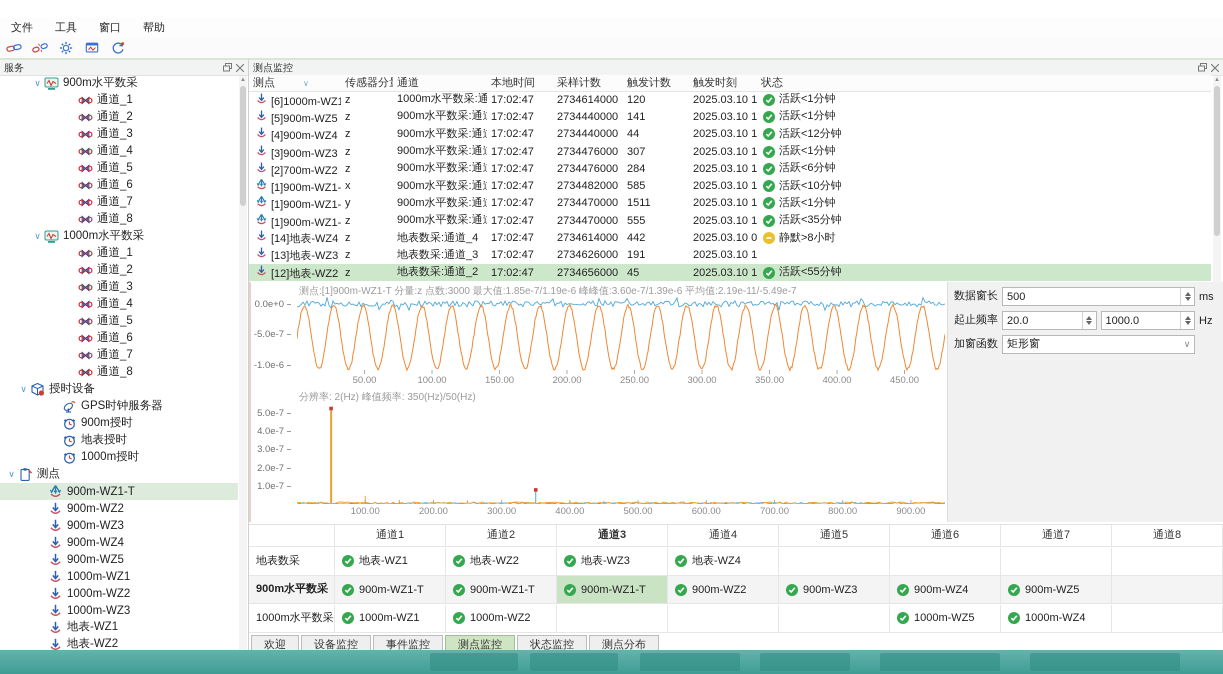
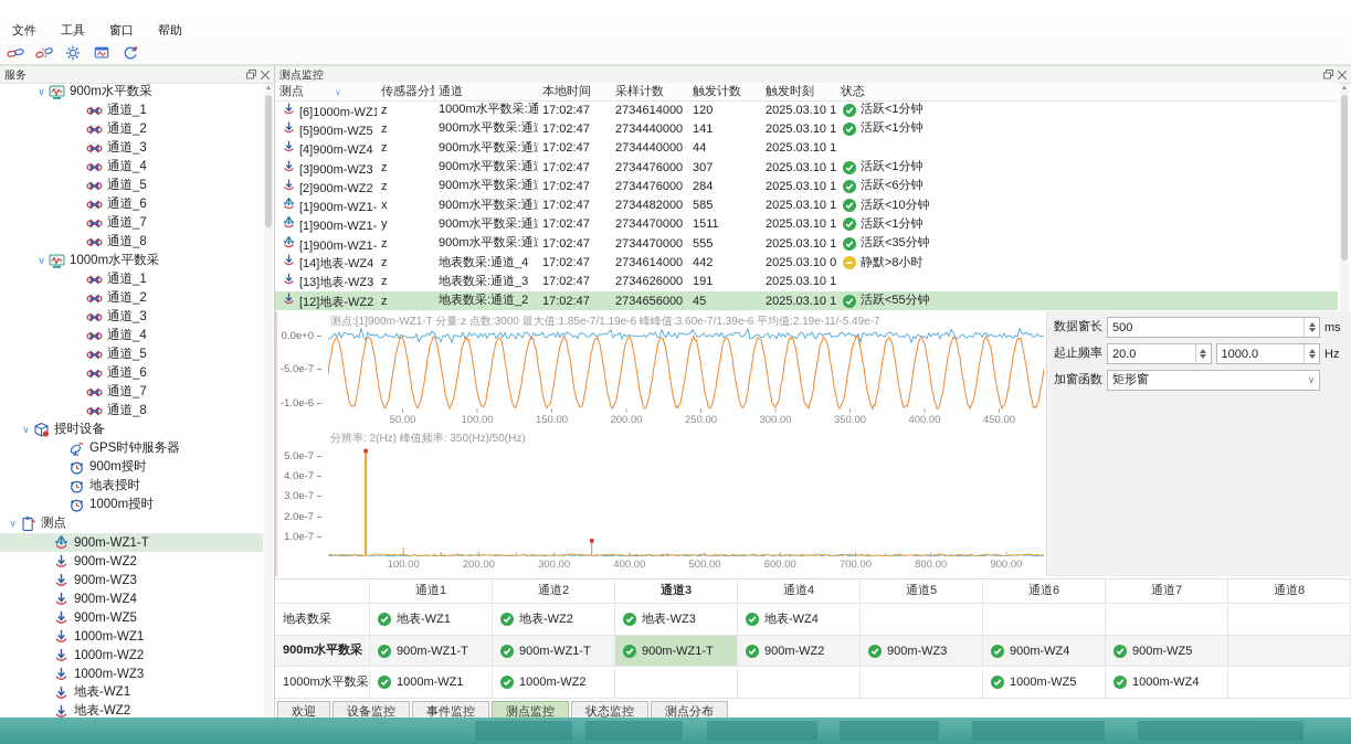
  文件
  工具
  窗口
  帮助
  服务
  ∨
  900m水平数采
  通道_1
  通道_2
  通道_3
  通道_4
  通道_5
  通道_6
  通道_7
  通道_8
  ∨
  1000m水平数采
  通道_1
  通道_2
  通道_3
  通道_4
  通道_5
  通道_6
  通道_7
  通道_8
  ∨
  授时设备
  GPS时钟服务器
  900m授时
  地表授时
  1000m授时
  ∨
  测点
  900m-WZ1-T
  900m-WZ2
  900m-WZ3
  900m-WZ4
  900m-WZ5
  1000m-WZ1
  1000m-WZ2
  1000m-WZ3
  地表-WZ1
  地表-WZ2
  测点监控
  测点 ∨
  传感器分
  通道
  本地时间
  采样计数
  触发计数
  触发时刻
  状态
  [6]1000m-WZ1
  z
  1000m水平数采:通
  17:02:47
  2734614000
  120
  活跃<1分钟
  [5]900m-WZ5
  z
  900m水平数采:通
  17:02:47
  2734440000
  141
  活跃<1分钟
  [4]900m-WZ4
  z
  900m水平数采:通
  17:02:47
  2734440000
  44
- 活跃<12分钟
  [3]900m-WZ3
  z
  900m水平数采:通
  17:02:47
  2734476000
  307
  活跃<1分钟
- [2]700m-WZ2
+ [2]900m-WZ2
  z
  900m水平数采:通
  17:02:47
  2734476000
  284
  活跃<6分钟
  [1]900m-WZ1-
  x
  900m水平数采:通
  17:02:47
  2734482000
  585
  活跃<10分钟
  [1]900m-WZ1-
  y
  900m水平数采:通
  17:02:47
  2734470000
  1511
  活跃<1分钟
  [1]900m-WZ1-
  z
  900m水平数采:通
  17:02:47
  2734470000
  555
  活跃<35分钟
  [14]地表-WZ4
  z
  地表数采:通道_4
  17:02:47
  2734614000
  442
  静默>8小时
  [13]地表-WZ3
  z
  地表数采:通道_3
  17:02:47
  2734626000
  191
  [12]地表-WZ2
  z
  地表数采:通道_2
  17:02:47
  2734656000
  45
  活跃<55分钟
  测点:[1]900m-WZ1-T 分量:z 点数:3000 最大值:1.85e-7/1.19e-6 峰峰值:3.60e-7/1.39e-6 平均值:2.19e-11/-5.49e-7
  0.0e+0
  -5.0e-7
  -1.0e-6
  50.00
  100.00
  150.00
  200.00
  250.00
  300.00
  350.00
  400.00
  450.00
  分辨率: 2(Hz) 峰值频率: 350(Hz)/50(Hz)
  5.0e-7
  4.0e-7
  3.0e-7
  2.0e-7
  1.0e-7
  100.00
  200.00
  300.00
  400.00
  500.00
  600.00
  700.00
  800.00
  900.00
  数据窗长
  500
  ms
  起止频率
  20.0
  1000.0
  Hz
  加窗函数
  矩形窗
  ∨
  通道1
  通道2
  通道3
  通道4
  通道5
  通道6
  通道7
  通道8
  地表数采
  地表-WZ1
  地表-WZ2
  地表-WZ3
  地表-WZ4
  900m水平数采
  900m-WZ1-T
  900m-WZ1-T
  900m-WZ1-T
  900m-WZ2
  900m-WZ3
  900m-WZ4
  900m-WZ5
  1000m水平数采
  1000m-WZ1
  1000m-WZ2
  1000m-WZ5
  1000m-WZ4
  欢迎
  设备监控
  事件监控
  测点监控
  状态监控
  测点分布
